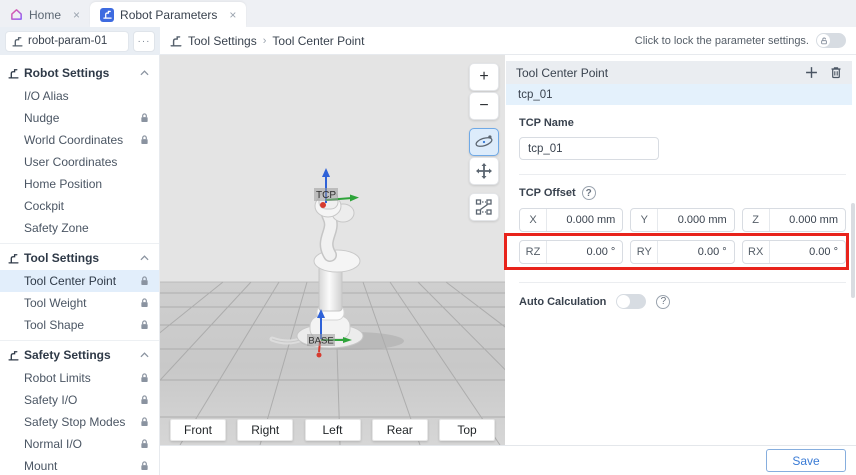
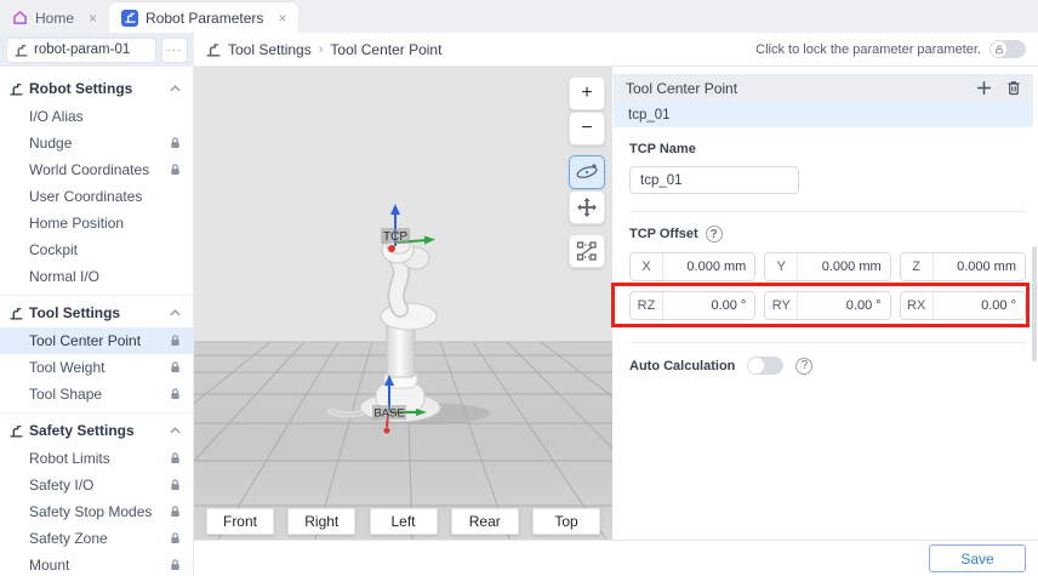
  Home
  ×
  Robot Parameters
  ×
  robot-param-01
  ···
  Tool Settings
  ›
  Tool Center Point
- Click to lock the parameter settings.
+ Click to lock the parameter parameter.
  Robot Settings
  I/O Alias
  Nudge
  World Coordinates
  User Coordinates
  Home Position
  Cockpit
- Safety Zone
+ Normal I/O
  Tool Settings
  Tool Center Point
  Tool Weight
  Tool Shape
  Safety Settings
  Robot Limits
  Safety I/O
  Safety Stop Modes
- Normal I/O
+ Safety Zone
  Mount
  TCP
  BASE
  +
  −
  Front
  Right
  Left
  Rear
  Top
  Tool Center Point
  tcp_01
  TCP Name
  tcp_01
  TCP Offset
  ?
  X
  0.000 mm
  Y
  0.000 mm
  Z
  0.000 mm
  RZ
  0.00 °
  RY
  0.00 °
  RX
  0.00 °
  Auto Calculation
  ?
  Save
